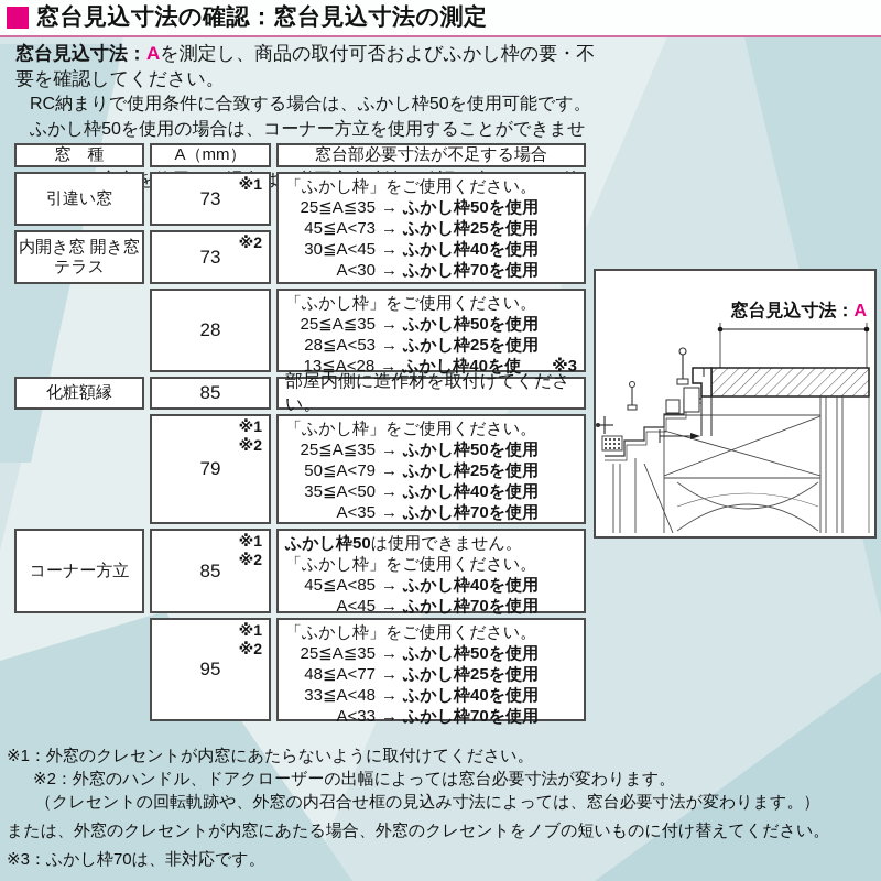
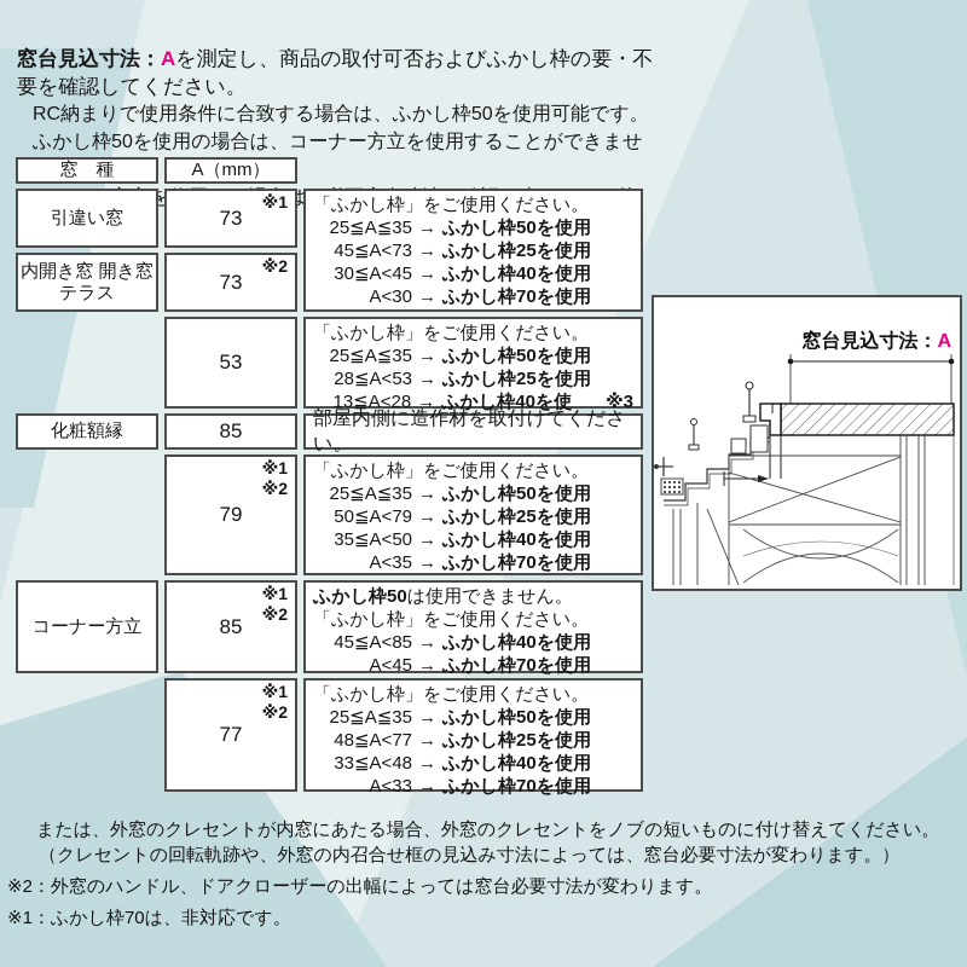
- 窓台見込寸法の確認：窓台見込寸法の測定
  窓台見込寸法：Aを測定し、商品の取付可否およびふかし枠の要・不要を確認してください。
  RC納まりで使用条件に合致する場合は、ふかし枠50を使用可能です。
  ふかし枠50を使用の場合は、コーナー方立を使用することができませ
  窓 種
  A（mm）
- 窓台部必要寸法が不足する場合
  引違い窓
  73
  ※1
  「ふかし枠」をご使用ください。
  25≦A≦35
  →
  ふかし枠50を使用
  45≦A<73
  →
  ふかし枠25を使用
  30≦A<45
  →
  ふかし枠40を使用
  A<30
  →
  ふかし枠70を使用
  内開き窓 開き窓テラス
  73
  ※2
- 28
+ 53
  「ふかし枠」をご使用ください。
  25≦A≦35
  →
  ふかし枠50を使用
  28≦A<53
  →
  ふかし枠25を使用
  13≦A<28
  →
  ふかし枠40を使
  ※3
  化粧額縁
  85
  部屋内側に造作材を取付けてください。
  79
  ※1
  ※2
  「ふかし枠」をご使用ください。
  25≦A≦35
  →
  ふかし枠50を使用
  50≦A<79
  →
  ふかし枠25を使用
  35≦A<50
  →
  ふかし枠40を使用
  A<35
  →
  ふかし枠70を使用
  コーナー方立
  85
  ※1
  ※2
  ふかし枠50は使用できません。
  「ふかし枠」をご使用ください。
  45≦A<85
  →
  ふかし枠40を使用
  A<45
  →
  ふかし枠70を使用
- 95
+ 77
  ※1
  ※2
  「ふかし枠」をご使用ください。
  25≦A≦35
  →
  ふかし枠50を使用
  48≦A<77
  →
  ふかし枠25を使用
  33≦A<48
  →
  ふかし枠40を使用
  A<33
  →
  ふかし枠70を使用
  窓台見込寸法：A
- ※1：外窓のクレセントが内窓にあたらないように取付けてください。
- ※2：外窓のハンドル、ドアクローザーの出幅によっては窓台必要寸法が変わります。
+ または、外窓のクレセントが内窓にあたる場合、外窓のクレセントをノブの短いものに付け替えてください。
  （クレセントの回転軌跡や、外窓の内召合せ框の見込み寸法によっては、窓台必要寸法が変わります。）
- または、外窓のクレセントが内窓にあたる場合、外窓のクレセントをノブの短いものに付け替えてください。
+ ※2：外窓のハンドル、ドアクローザーの出幅によっては窓台必要寸法が変わります。
- ※3：ふかし枠70は、非対応です。
+ ※1：ふかし枠70は、非対応です。
